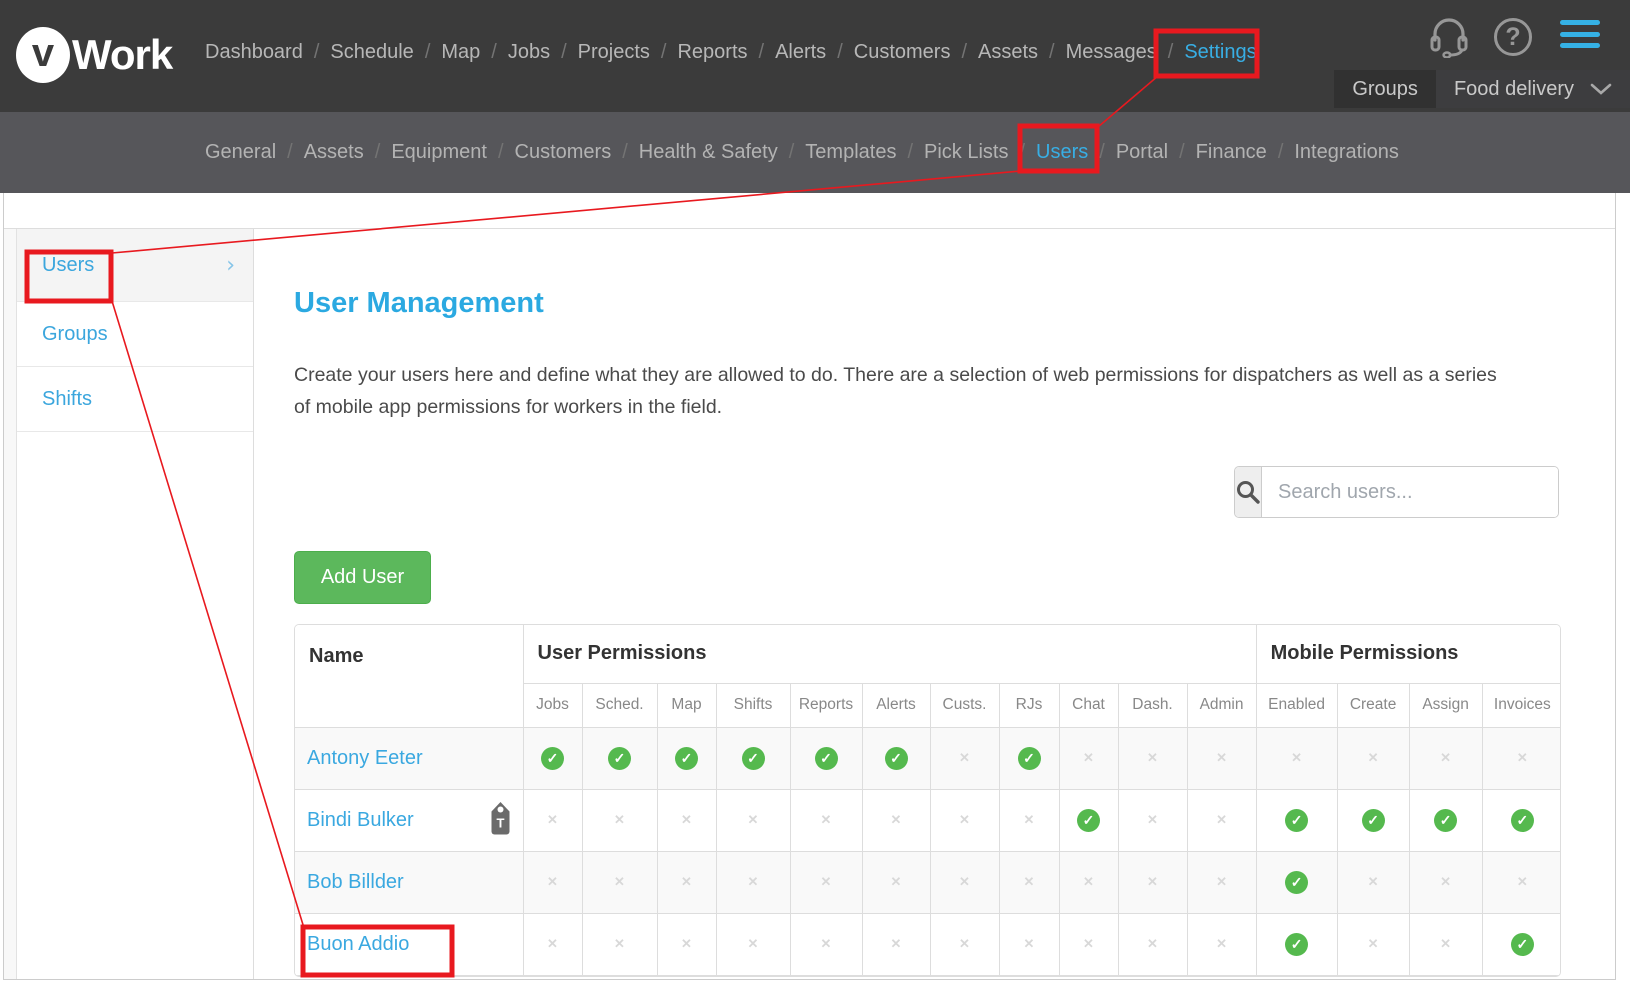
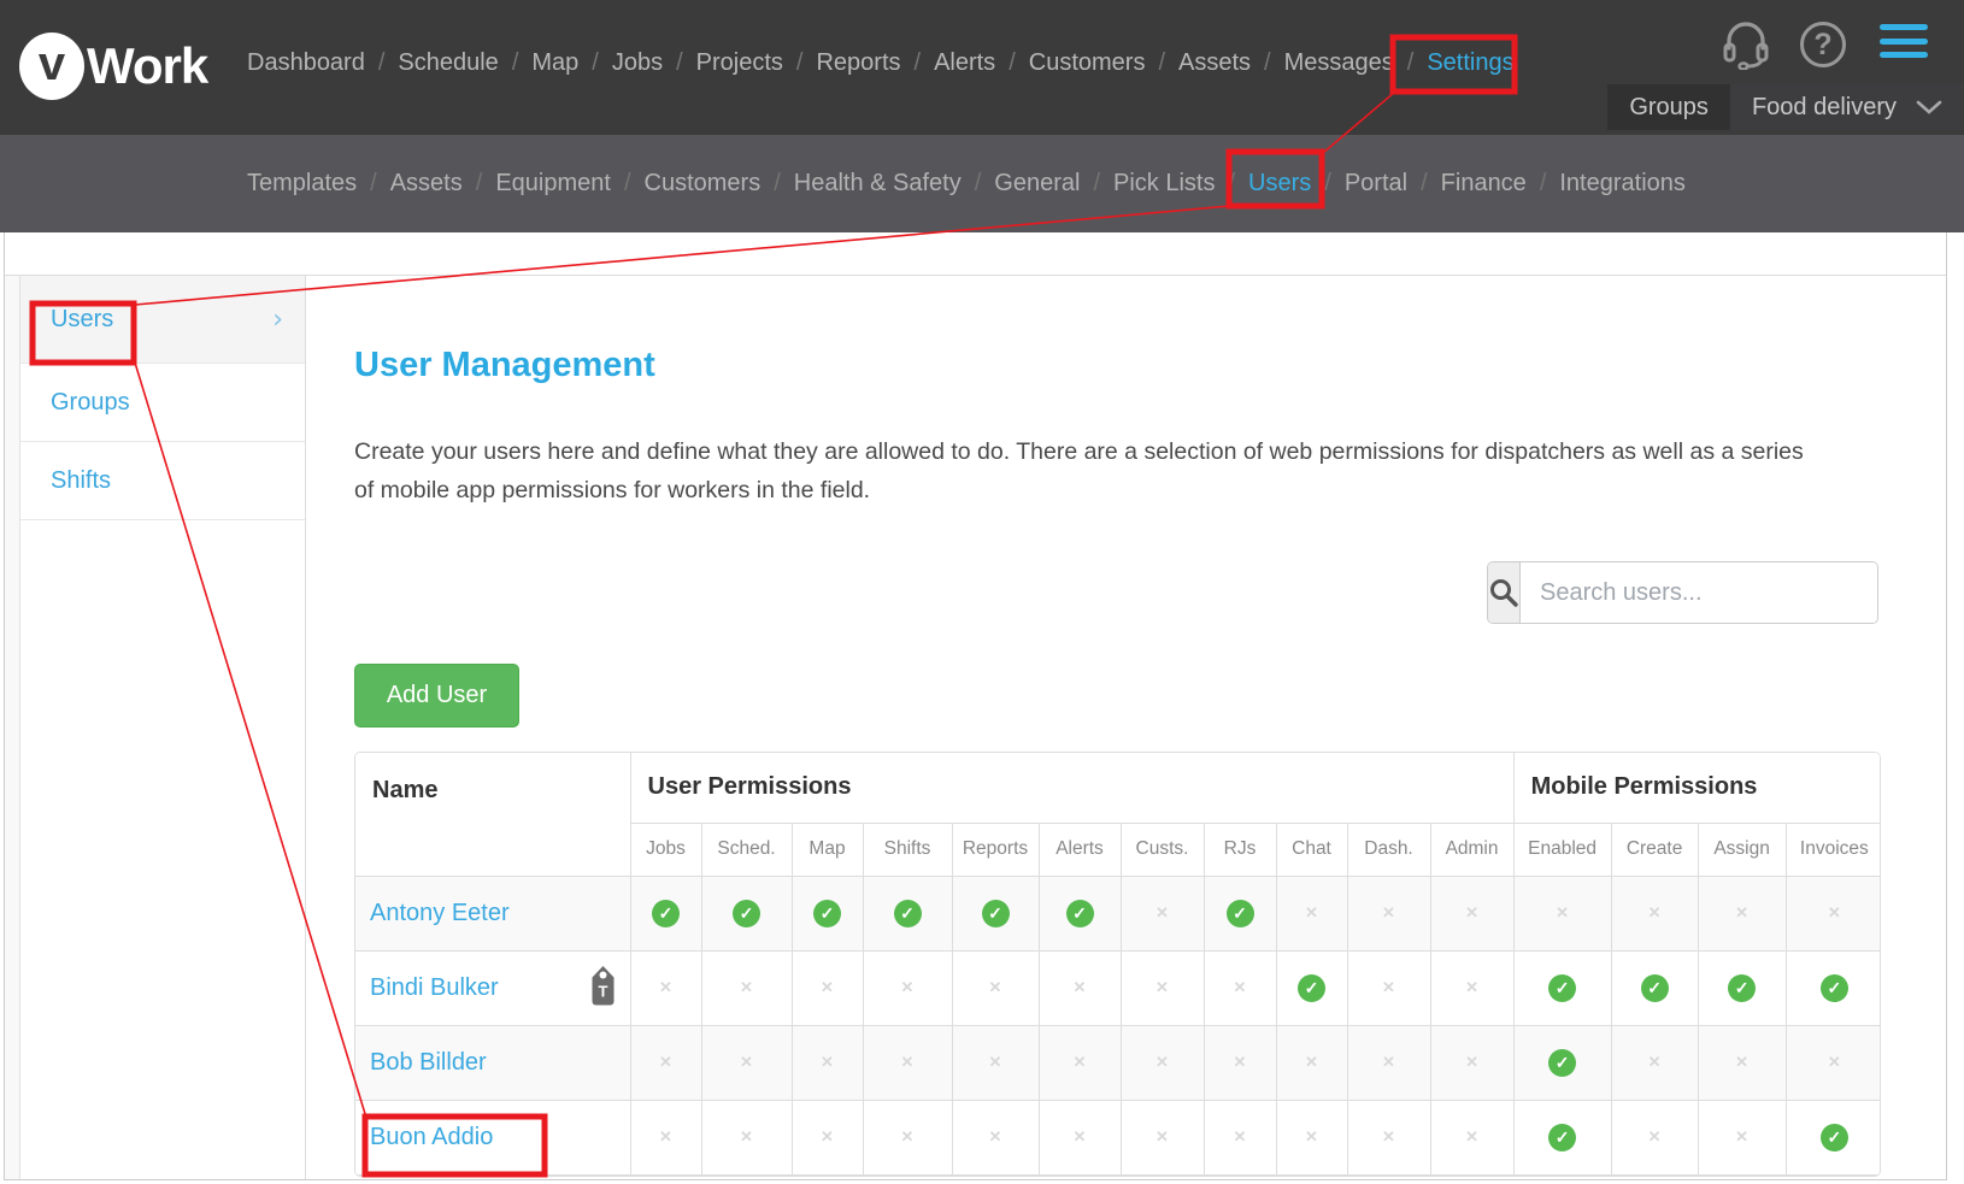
  v
  Work
  Dashboard
  /
  Schedule
  /
  Map
  /
  Jobs
  /
  Projects
  /
  Reports
  /
  Alerts
  /
  Customers
  /
  Assets
  /
  Messages
  /
  Settings
  ?
  Groups
  Food delivery
- General
+ Templates
  /
  Assets
  /
  Equipment
  /
  Customers
  /
  Health & Safety
  /
- Templates
+ General
  /
  Pick Lists
  Users
  /
  Portal
  /
  Finance
  /
  Integrations
  Users
  ›
  Groups
  Shifts
  User Management
  Create your users here and define what they are allowed to do. There are a selection of web permissions for dispatchers as well as a series of mobile app permissions for workers in the field.
  Search users...
  Add User
  Name	User Permissions	Mobile Permissions
  Jobs	Sched.	Map	Shifts	Reports	Alerts	Custs.	RJs	Chat	Dash.	Admin	Enabled	Create	Assign	Invoices
  Antony Eeter	✓	✓	✓	✓	✓	✓	✕	✓	✕	✕	✕	✕	✕	✕	✕
  Bindi Bulker T	✕	✕	✕	✕	✕	✕	✕	✕	✓	✕	✕	✓	✓	✓	✓
  Bob Billder	✕	✕	✕	✕	✕	✕	✕	✕	✕	✕	✕	✓	✕	✕	✕
  Buon Addio	✕	✕	✕	✕	✕	✕	✕	✕	✕	✕	✕	✓	✕	✕	✓
